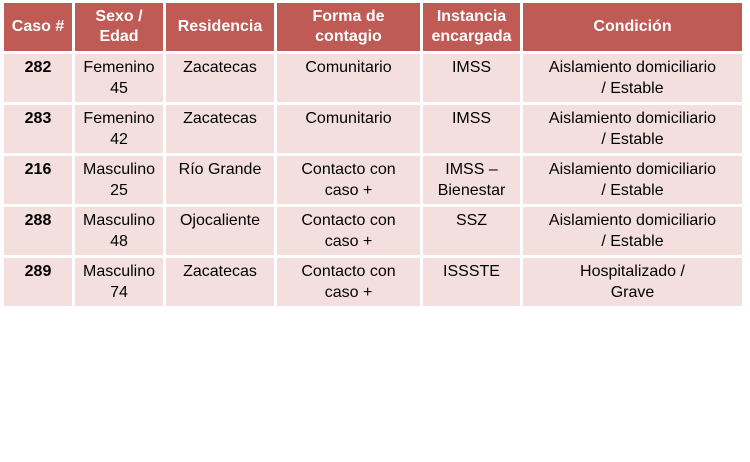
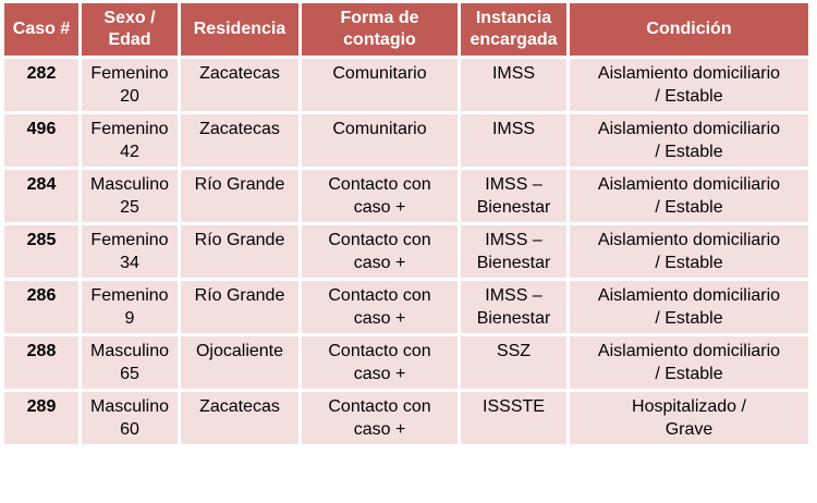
  Caso #	Sexo / Edad	Residencia	Forma de contagio	Instancia encargada	Condición
- 282	Femenino 45	Zacatecas	Comunitario	IMSS	Aislamiento domiciliario / Estable
+ 282	Femenino 20	Zacatecas	Comunitario	IMSS	Aislamiento domiciliario / Estable
- 283	Femenino 42	Zacatecas	Comunitario	IMSS	Aislamiento domiciliario / Estable
+ 496	Femenino 42	Zacatecas	Comunitario	IMSS	Aislamiento domiciliario / Estable
- 216	Masculino 25	Río Grande	Contacto con caso +	IMSS – Bienestar	Aislamiento domiciliario / Estable
+ 284	Masculino 25	Río Grande	Contacto con caso +	IMSS – Bienestar	Aislamiento domiciliario / Estable
+ 285	Femenino 34	Río Grande	Contacto con caso +	IMSS – Bienestar	Aislamiento domiciliario / Estable
+ 286	Femenino 9	Río Grande	Contacto con caso +	IMSS – Bienestar	Aislamiento domiciliario / Estable
- 288	Masculino 48	Ojocaliente	Contacto con caso +	SSZ	Aislamiento domiciliario / Estable
+ 288	Masculino 65	Ojocaliente	Contacto con caso +	SSZ	Aislamiento domiciliario / Estable
- 289	Masculino 74	Zacatecas	Contacto con caso +	ISSSTE	Hospitalizado / Grave
+ 289	Masculino 60	Zacatecas	Contacto con caso +	ISSSTE	Hospitalizado / Grave
